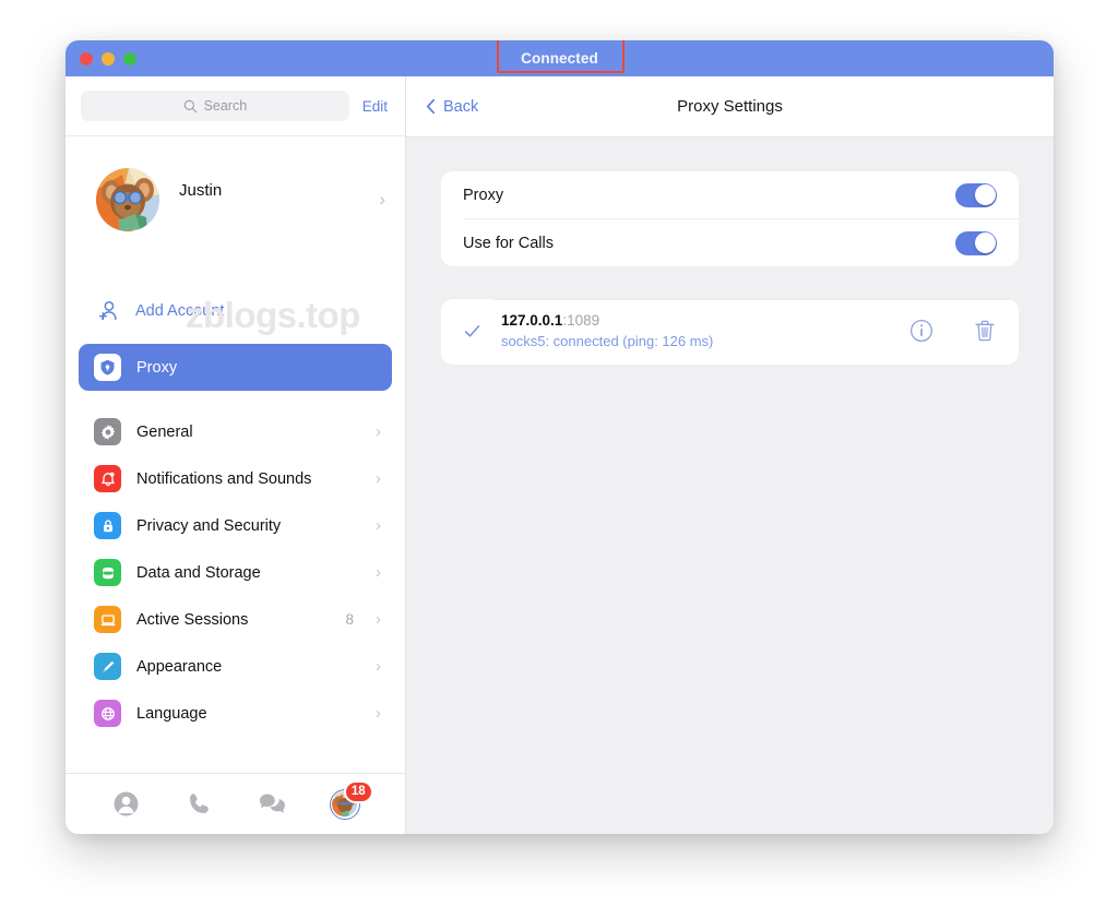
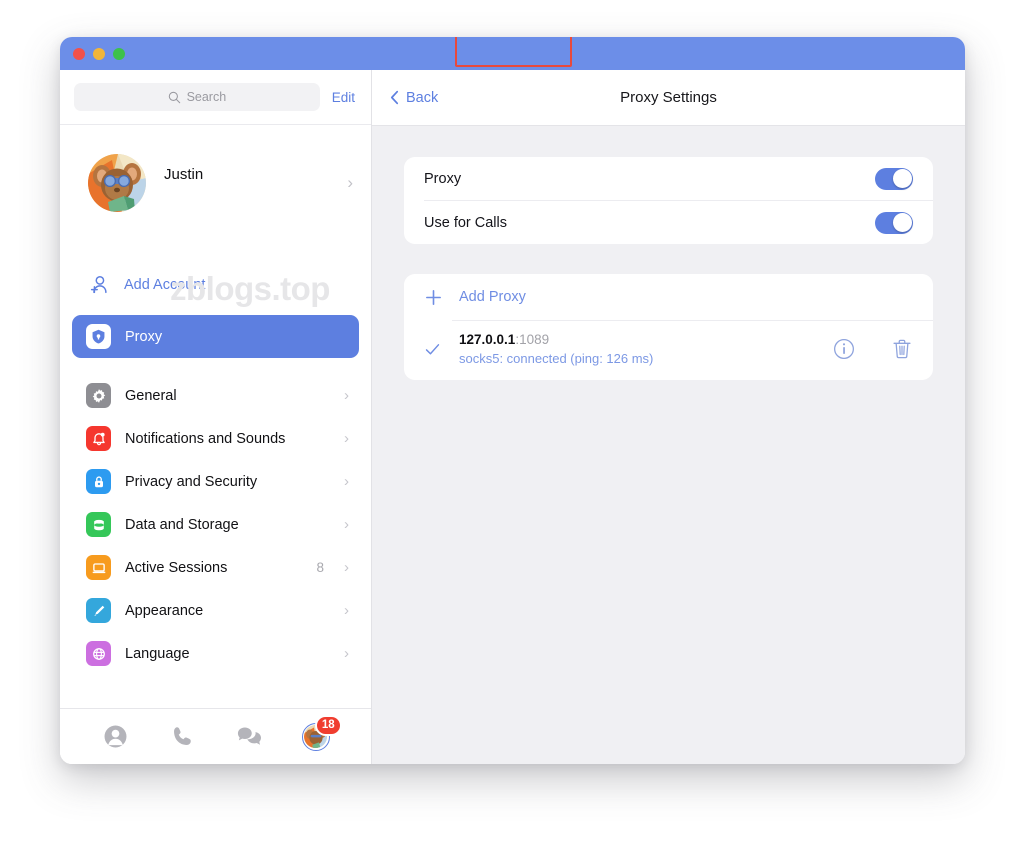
- Connected
  Search
  Edit
  Justin
  ›
  zblogs.top
  Add Account
  Proxy
  General
  ›
  Notifications and Sounds
  ›
  Privacy and Security
  ›
  Data and Storage
  ›
  Active Sessions
  8
  ›
  Appearance
  ›
  Language
  ›
  18
  Back
  Proxy Settings
  Proxy
  Use for Calls
+ Add Proxy
  127.0.0.1:1089
  socks5: connected (ping: 126 ms)
